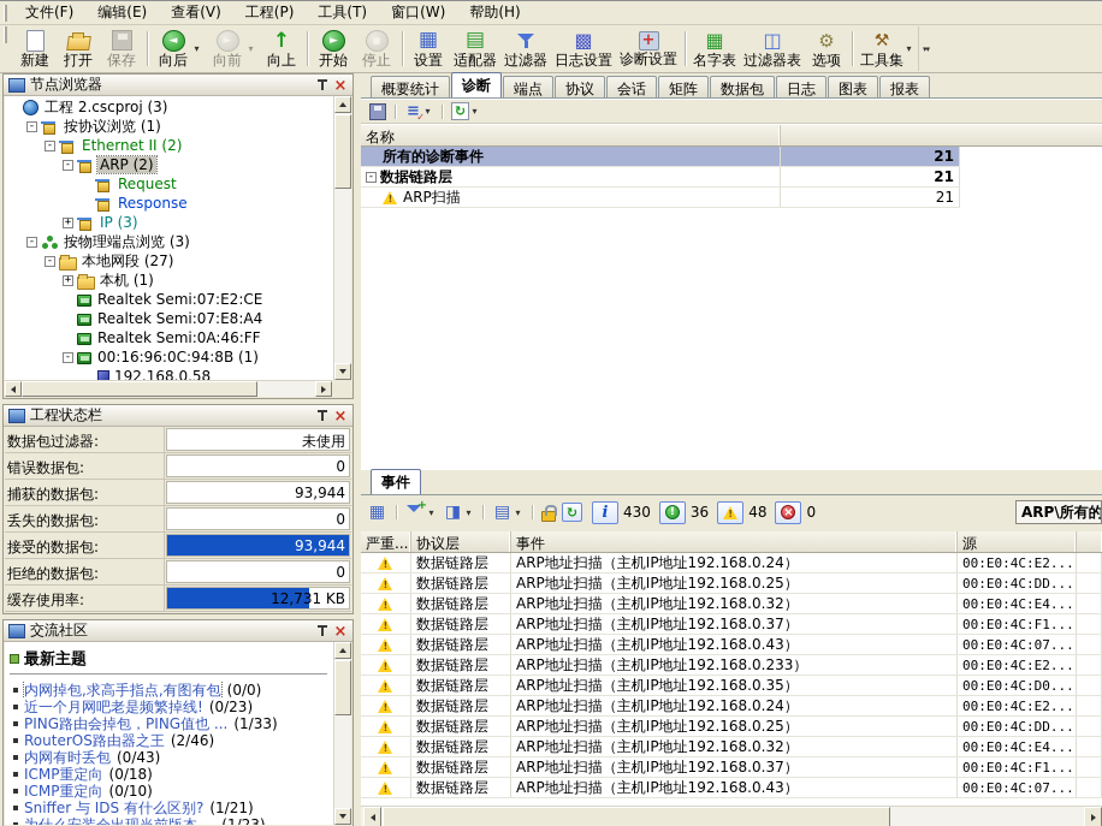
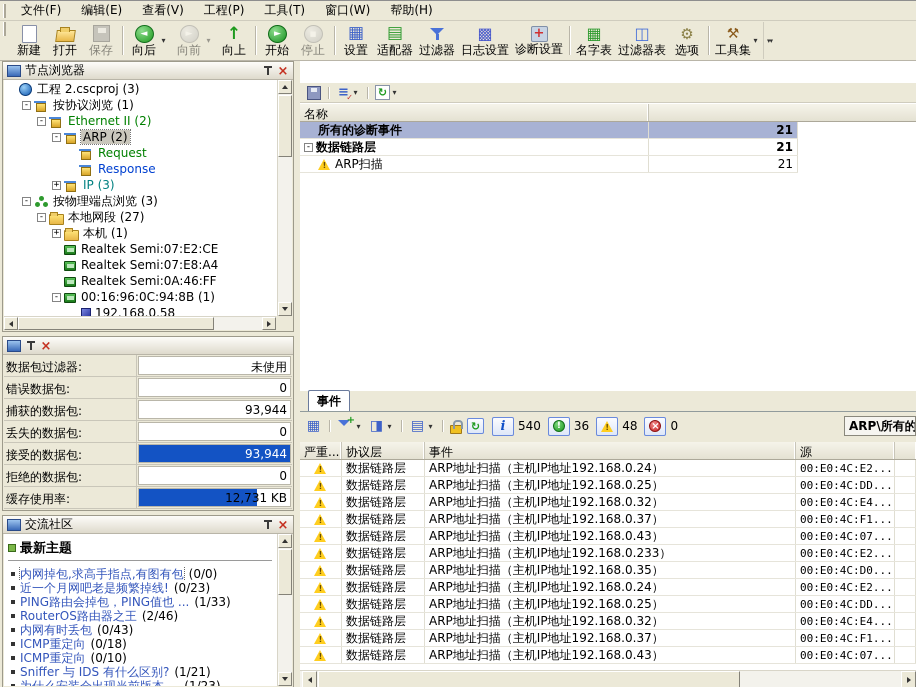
  文件(F)
  编辑(E)
  查看(V)
  工程(P)
  工具(T)
  窗口(W)
  帮助(H)
  新建
  打开
  保存
  向后
  向前
  向上
  开始
  停止
  设置
  适配器
  过滤器
  日志设置
  诊断设置
  名字表
  过滤器表
  选项
  工具集
  节点浏览器
  工程 2.cscproj (3)
  -
  按协议浏览 (1)
  -
  Ethernet II (2)
  -
  ARP (2)
  Request
  Response
  +
  IP (3)
  -
  按物理端点浏览 (3)
  -
  本地网段 (27)
  +
  本机 (1)
  Realtek Semi:07:E2:CE
  Realtek Semi:07:E8:A4
  Realtek Semi:0A:46:FF
  -
  00:16:96:0C:94:8B (1)
  192.168.0.58
- 工程状态栏
  数据包过滤器:
  未使用
  错误数据包:
  0
  捕获的数据包:
  93,944
  丢失的数据包:
  0
  接受的数据包:
  93,944
  拒绝的数据包:
  0
  缓存使用率:
  12,731 KB
  交流社区
  最新主题
  内网掉包,求高手指点,有图有包
  (0/0)
  近一个月网吧老是频繁掉线!
  (0/23)
  PING路由会掉包，PING值也 ...
  (1/33)
  RouterOS路由器之王
  (2/46)
  内网有时丢包
  (0/43)
  ICMP重定向
  (0/18)
  ICMP重定向
  (0/10)
  Sniffer 与 IDS 有什么区别?
  (1/21)
  为什么安装会出现当前版本 ...
- 概要统计
- 诊断
- 端点
- 协议
- 会话
- 矩阵
- 数据包
- 日志
- 图表
- 报表
  名称
  所有的诊断事件
  21
  -
  数据链路层
  21
  ARP扫描
  21
  事件
- 430
+ 540
  36
  48
  0
  ARP\所有的
  严重...
  协议层
  事件
  源
  数据链路层
  ARP地址扫描（主机IP地址192.168.0.24）
  00:E0:4C:E2...
  数据链路层
  ARP地址扫描（主机IP地址192.168.0.25）
  00:E0:4C:DD...
  数据链路层
  ARP地址扫描（主机IP地址192.168.0.32）
  00:E0:4C:E4...
  数据链路层
  ARP地址扫描（主机IP地址192.168.0.37）
  00:E0:4C:F1...
  数据链路层
  ARP地址扫描（主机IP地址192.168.0.43）
  00:E0:4C:07...
  数据链路层
  ARP地址扫描（主机IP地址192.168.0.233）
  00:E0:4C:E2...
  数据链路层
  ARP地址扫描（主机IP地址192.168.0.35）
  00:E0:4C:D0...
  数据链路层
  ARP地址扫描（主机IP地址192.168.0.24）
  00:E0:4C:E2...
  数据链路层
  ARP地址扫描（主机IP地址192.168.0.25）
  00:E0:4C:DD...
  数据链路层
  ARP地址扫描（主机IP地址192.168.0.32）
  00:E0:4C:E4...
  数据链路层
  ARP地址扫描（主机IP地址192.168.0.37）
  00:E0:4C:F1...
  数据链路层
  ARP地址扫描（主机IP地址192.168.0.43）
  00:E0:4C:07...
